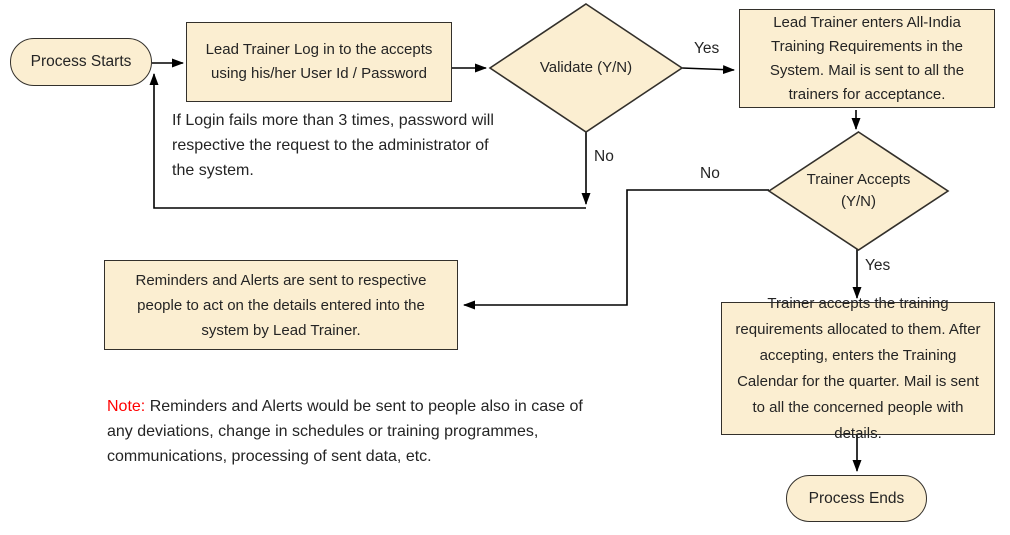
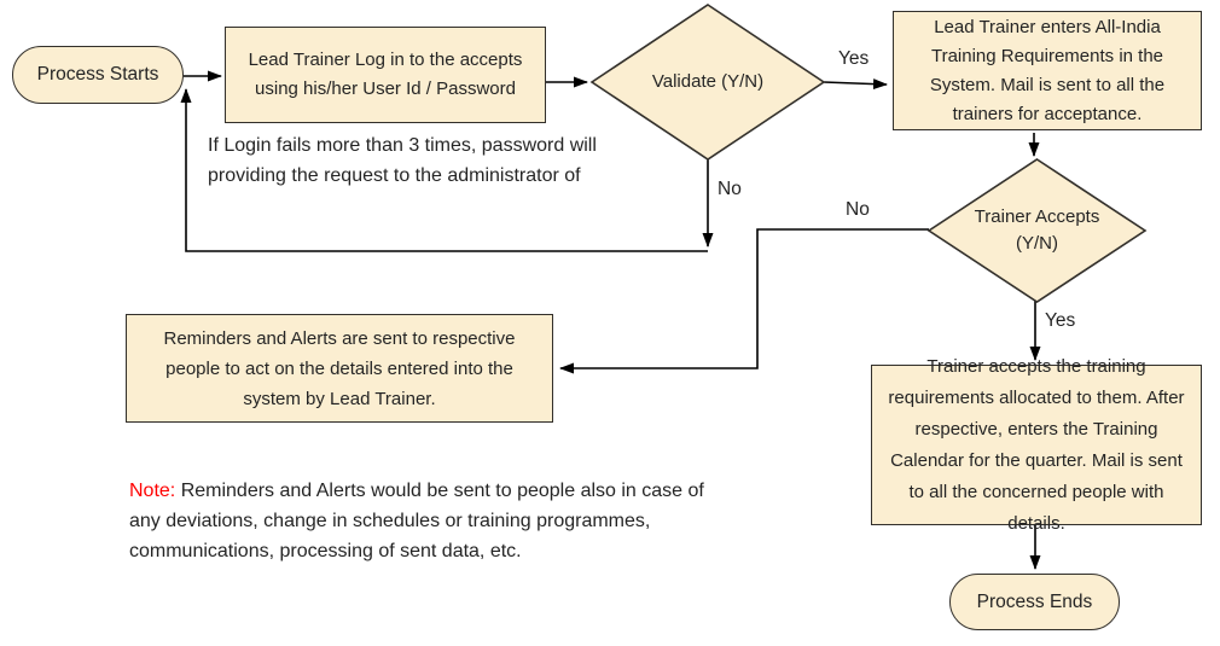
  Process Starts
  Lead Trainer Log in to the accepts using his/her User Id / Password
  Validate (Y/N)
  Lead Trainer enters All-India Training Requirements in the System. Mail is sent to all the trainers for acceptance.
  Trainer Accepts (Y/N)
  Reminders and Alerts are sent to respective people to act on the details entered into the system by Lead Trainer.
- Trainer accepts the training requirements allocated to them. After accepting, enters the Training Calendar for the quarter. Mail is sent to all the concerned people with details.
+ Trainer accepts the training requirements allocated to them. After respective, enters the Training Calendar for the quarter. Mail is sent to all the concerned people with details.
  Process Ends
  Yes
  No
  No
  Yes
  If Login fails more than 3 times, password will
- respective the request to the administrator of
+ providing the request to the administrator of
- the system.
  Note: Reminders and Alerts would be sent to people also in case of
  any deviations, change in schedules or training programmes,
  communications, processing of sent data, etc.
